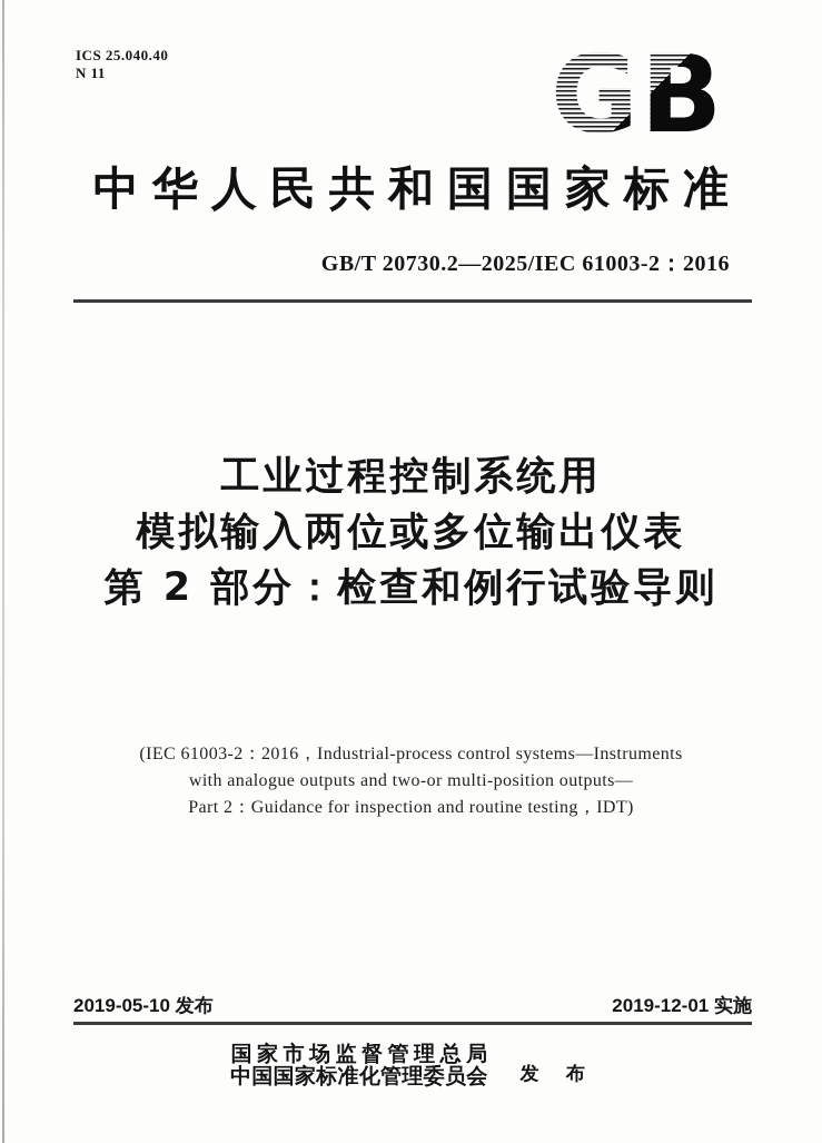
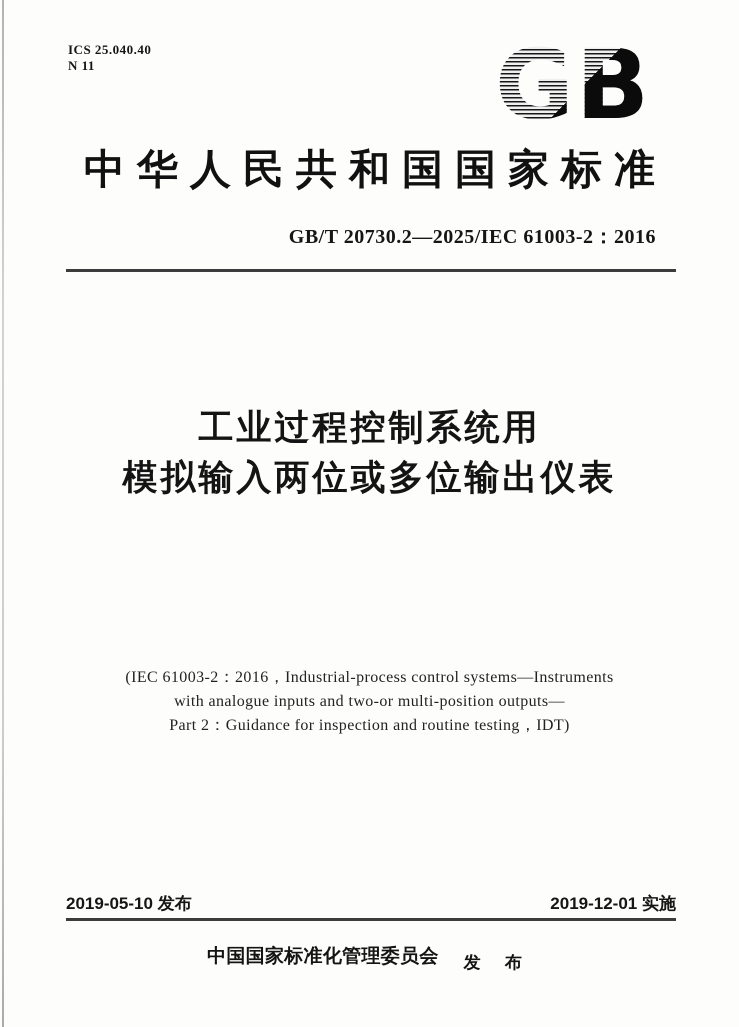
  ICS 25.040.40
  N 11
  GB
  中华人民共和国国家标准
  GB/T 20730.2—2025/IEC 61003-2：2016
  工业过程控制系统用
  模拟输入两位或多位输出仪表
- 第 2 部分：检查和例行试验导则
  (IEC 61003-2：2016，Industrial-process control systems—Instruments
- with analogue outputs and two-or multi-position outputs—
+ with analogue inputs and two-or multi-position outputs—
  Part 2：Guidance for inspection and routine testing，IDT)
  2019-05-10 发布
  2019-12-01 实施
- 国家市场监督管理总局
  中国国家标准化管理委员会
  发 布
